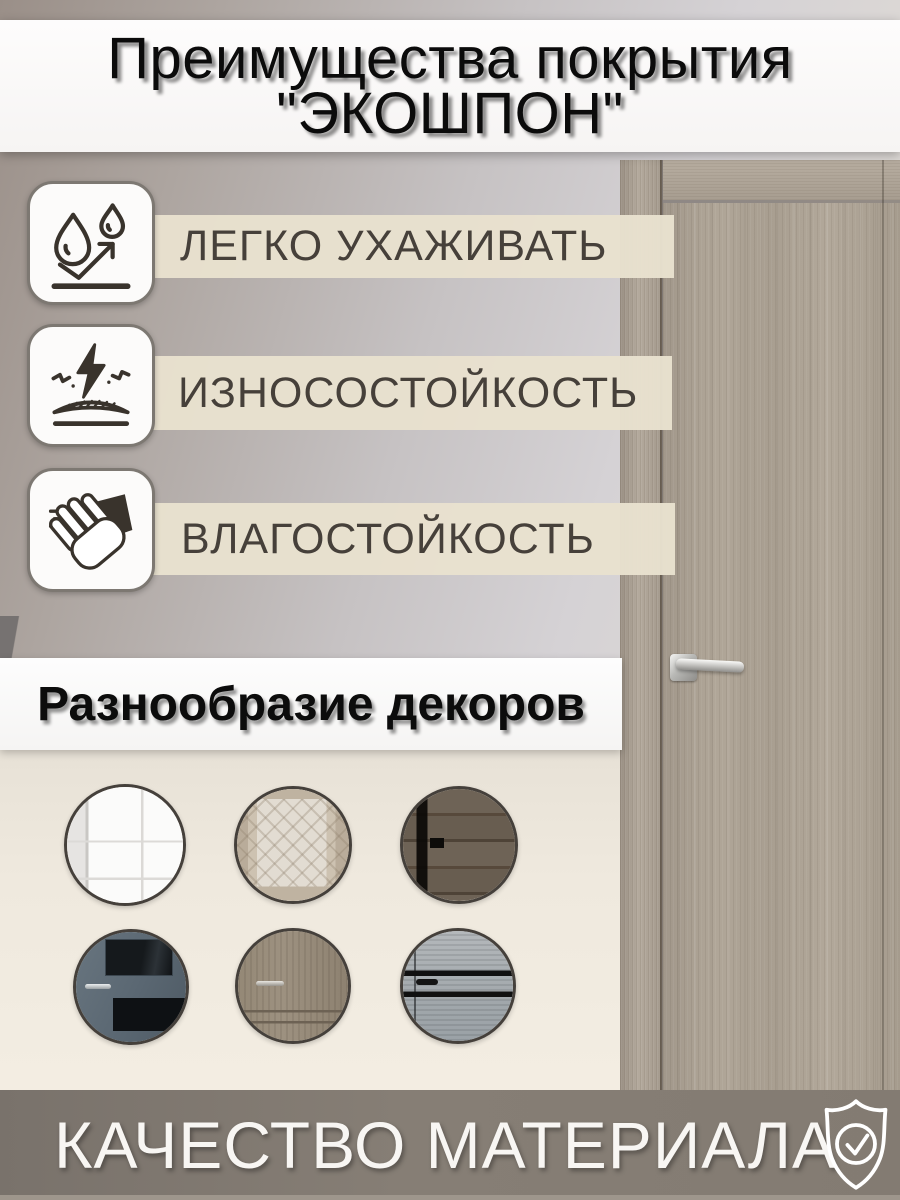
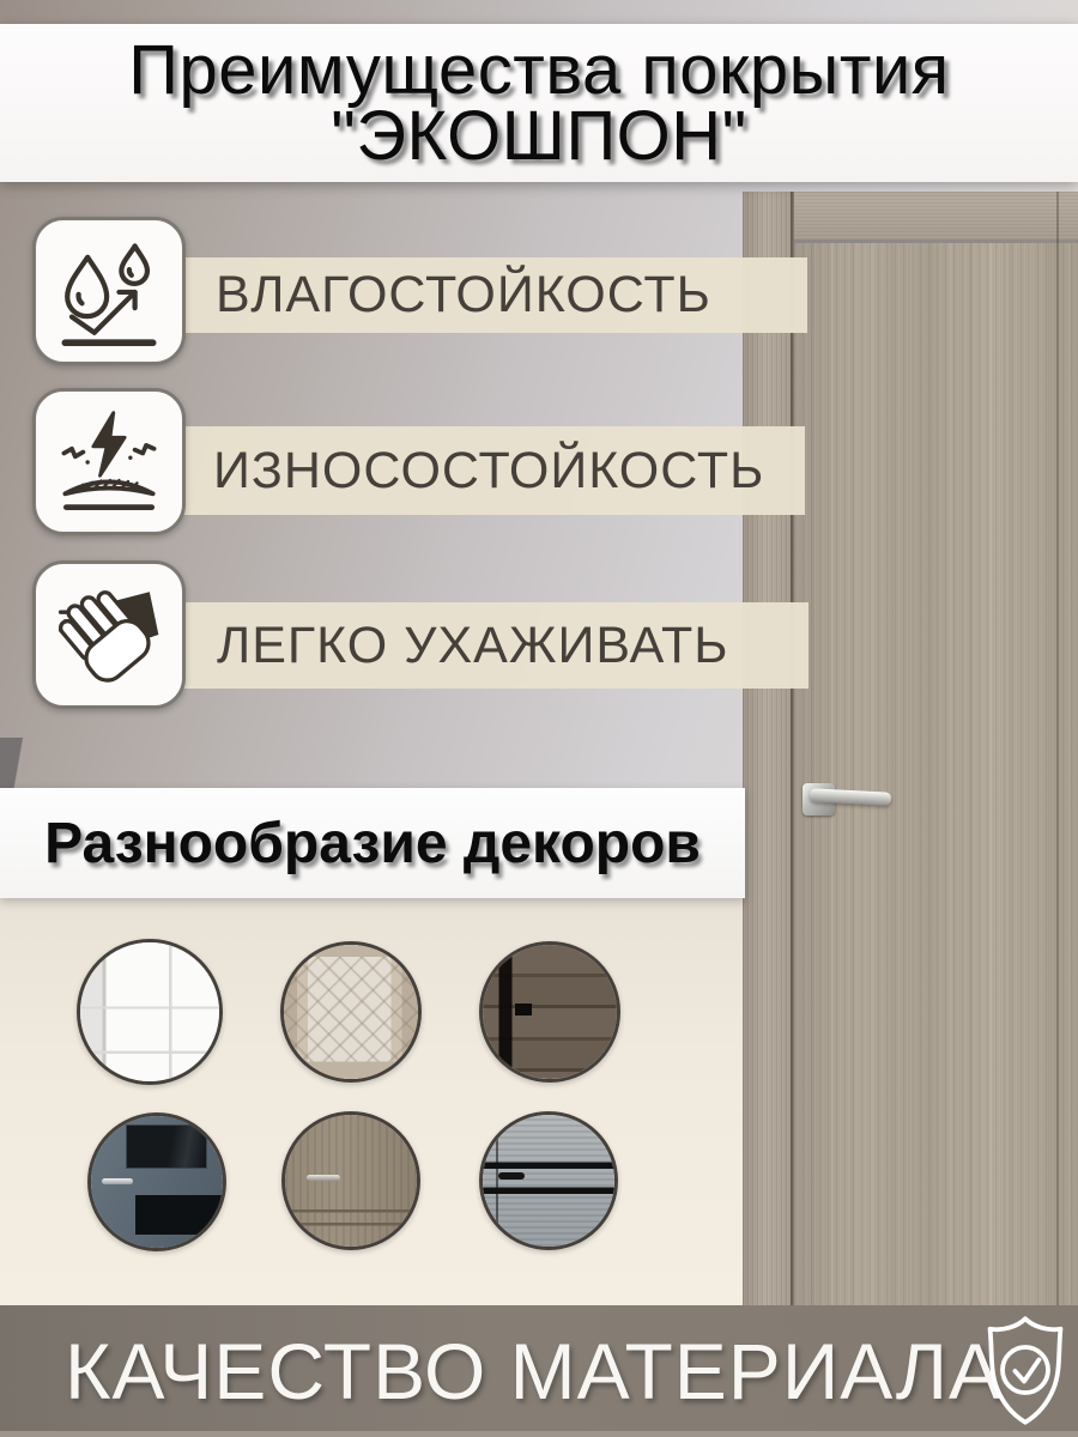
  Преимущества покрытия
  "ЭКОШПОН"
- ЛЕГКО УХАЖИВАТЬ
+ ВЛАГОСТОЙКОСТЬ
  ИЗНОСОСТОЙКОСТЬ
- ВЛАГОСТОЙКОСТЬ
+ ЛЕГКО УХАЖИВАТЬ
  Разнообразие декоров
  КАЧЕСТВО МАТЕРИАЛА
